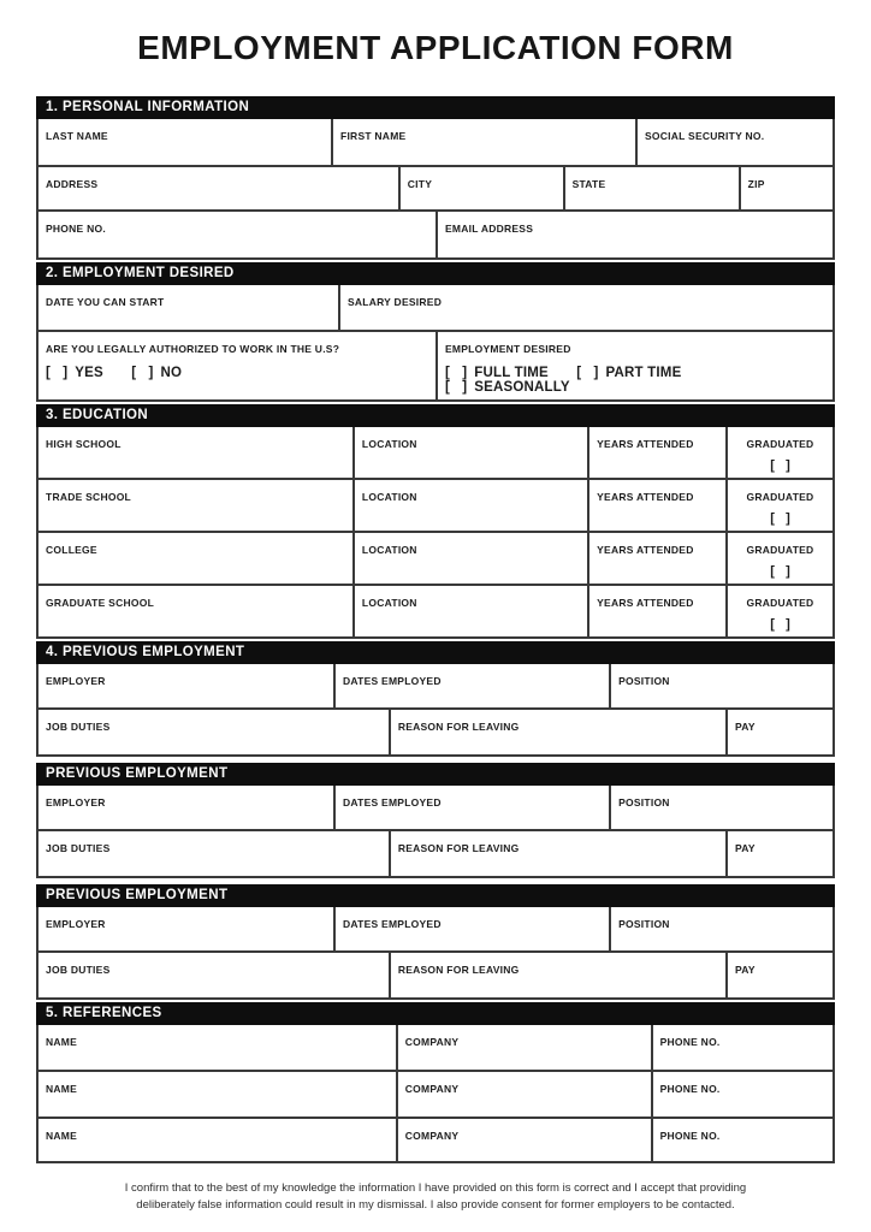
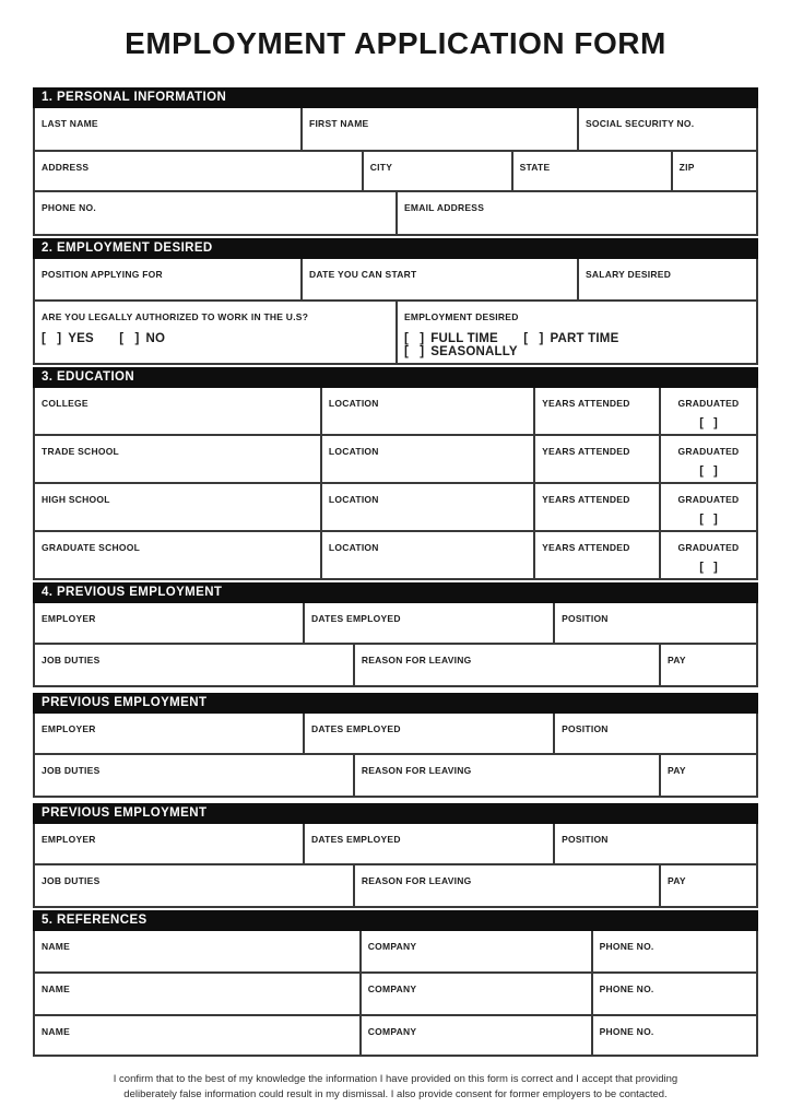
  EMPLOYMENT APPLICATION FORM
  1. PERSONAL INFORMATION
  LAST NAME
  FIRST NAME
  SOCIAL SECURITY NO.
  ADDRESS
  CITY
  STATE
  ZIP
  PHONE NO.
  EMAIL ADDRESS
  2. EMPLOYMENT DESIRED
+ POSITION APPLYING FOR
  DATE YOU CAN START
  SALARY DESIRED
  ARE YOU LEGALLY AUTHORIZED TO WORK IN THE U.S?
  [ ] YES [ ] NO
  EMPLOYMENT DESIRED
  [ ] FULL TIME [ ] PART TIME [ ] SEASONALLY
  3. EDUCATION
- HIGH SCHOOL
+ COLLEGE
  LOCATION
  YEARS ATTENDED
  GRADUATED
  [ ]
  TRADE SCHOOL
  LOCATION
  YEARS ATTENDED
  GRADUATED
  [ ]
- COLLEGE
+ HIGH SCHOOL
  LOCATION
  YEARS ATTENDED
  GRADUATED
  [ ]
  GRADUATE SCHOOL
  LOCATION
  YEARS ATTENDED
  GRADUATED
  [ ]
  4. PREVIOUS EMPLOYMENT
  EMPLOYER
  DATES EMPLOYED
  POSITION
  JOB DUTIES
  REASON FOR LEAVING
  PAY
  PREVIOUS EMPLOYMENT
  EMPLOYER
  DATES EMPLOYED
  POSITION
  JOB DUTIES
  REASON FOR LEAVING
  PAY
  PREVIOUS EMPLOYMENT
  EMPLOYER
  DATES EMPLOYED
  POSITION
  JOB DUTIES
  REASON FOR LEAVING
  PAY
  5. REFERENCES
  NAME
  COMPANY
  PHONE NO.
  NAME
  COMPANY
  PHONE NO.
  NAME
  COMPANY
  PHONE NO.
  I confirm that to the best of my knowledge the information I have provided on this form is correct and I accept that providing deliberately false information could result in my dismissal. I also provide consent for former employers to be contacted.
